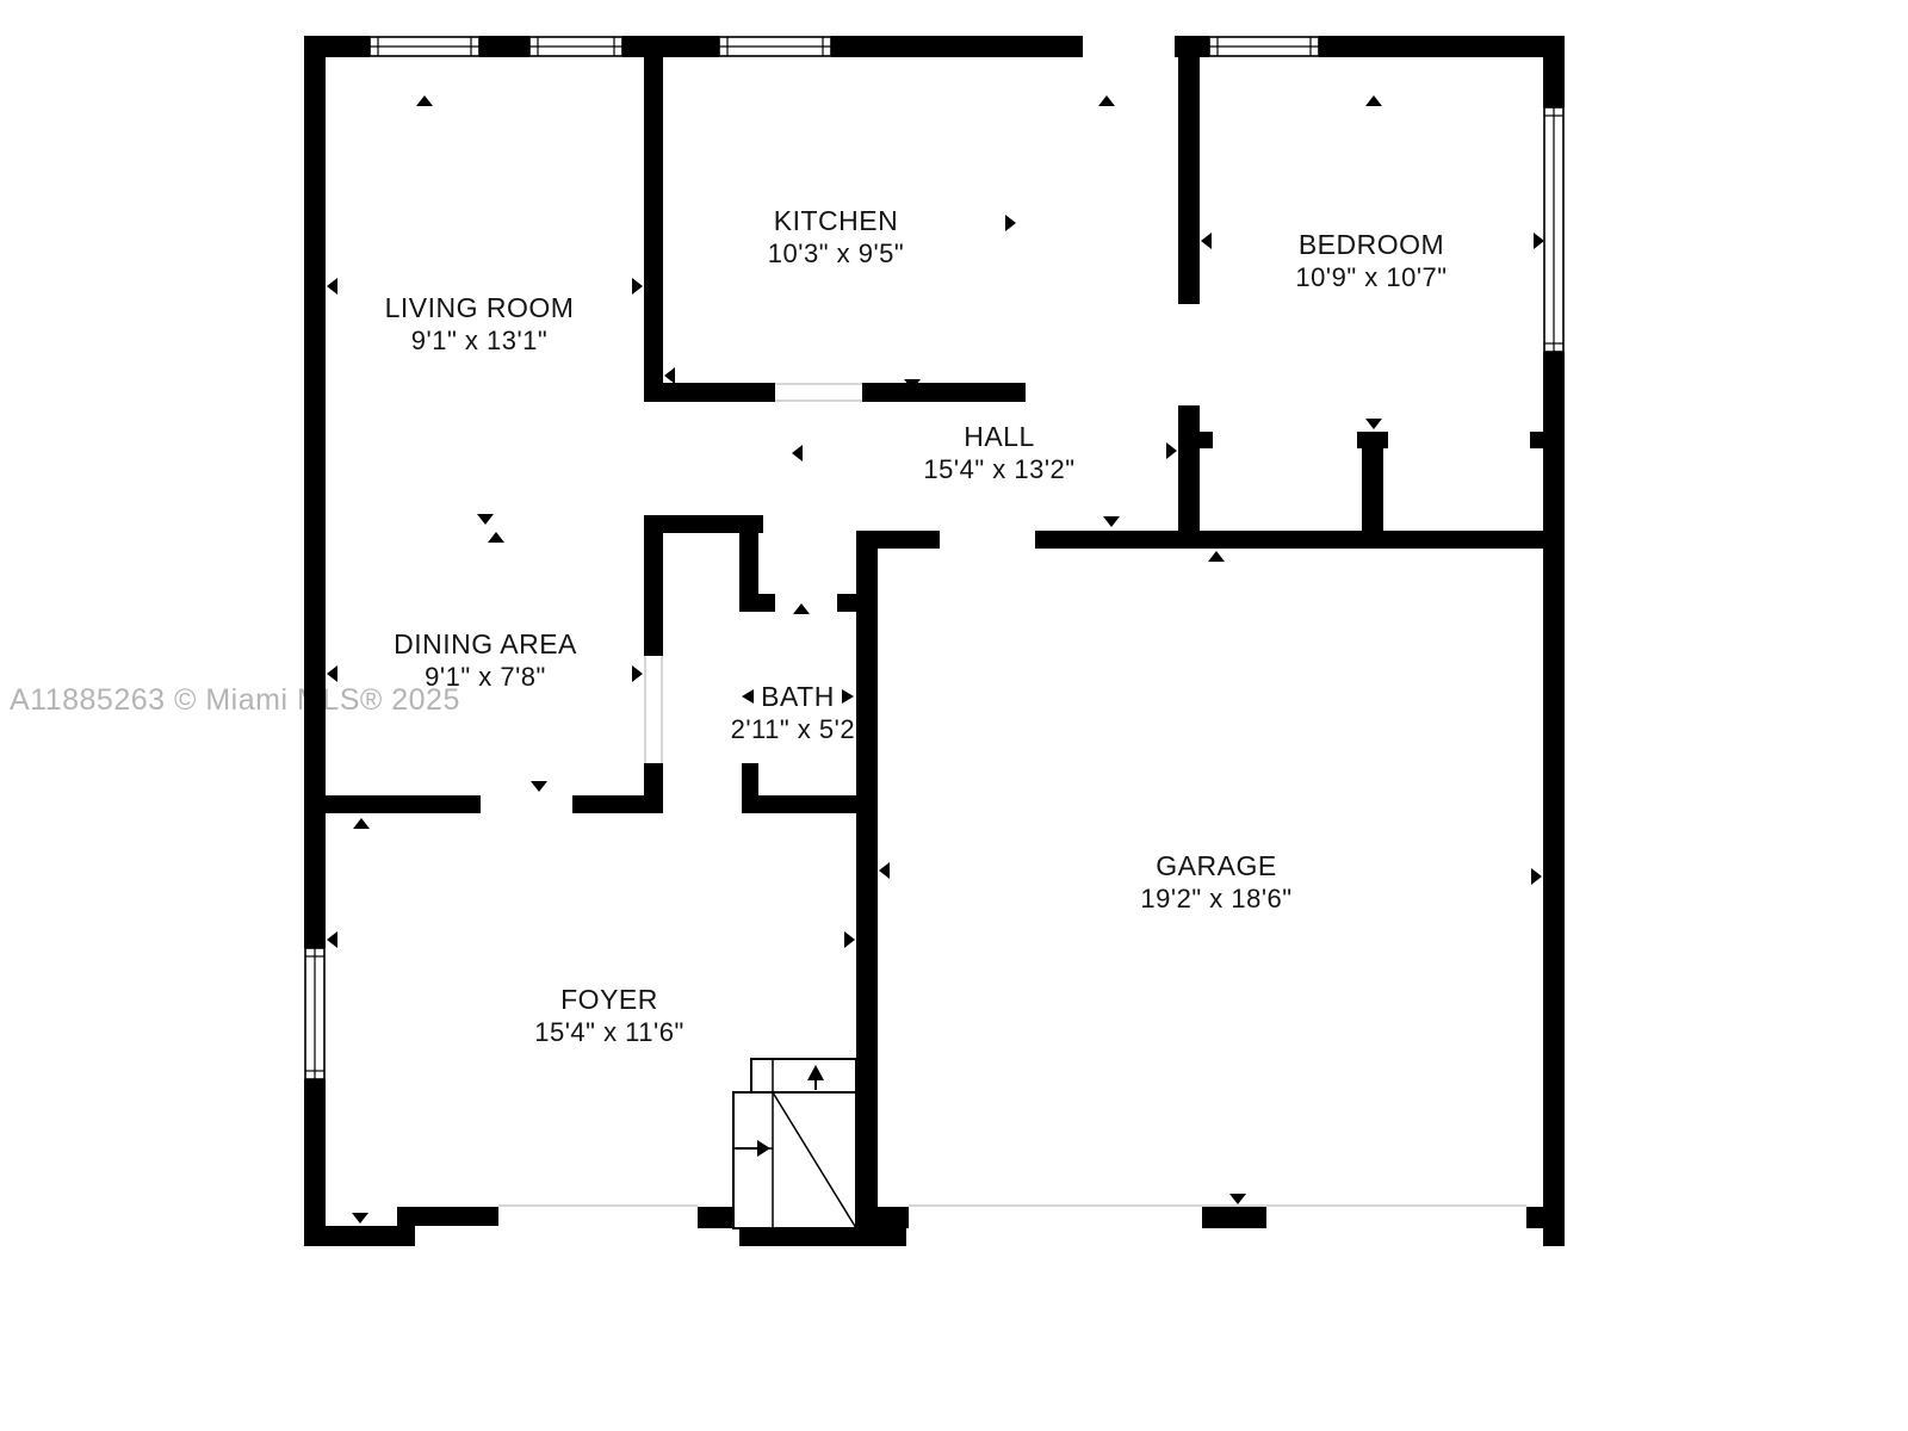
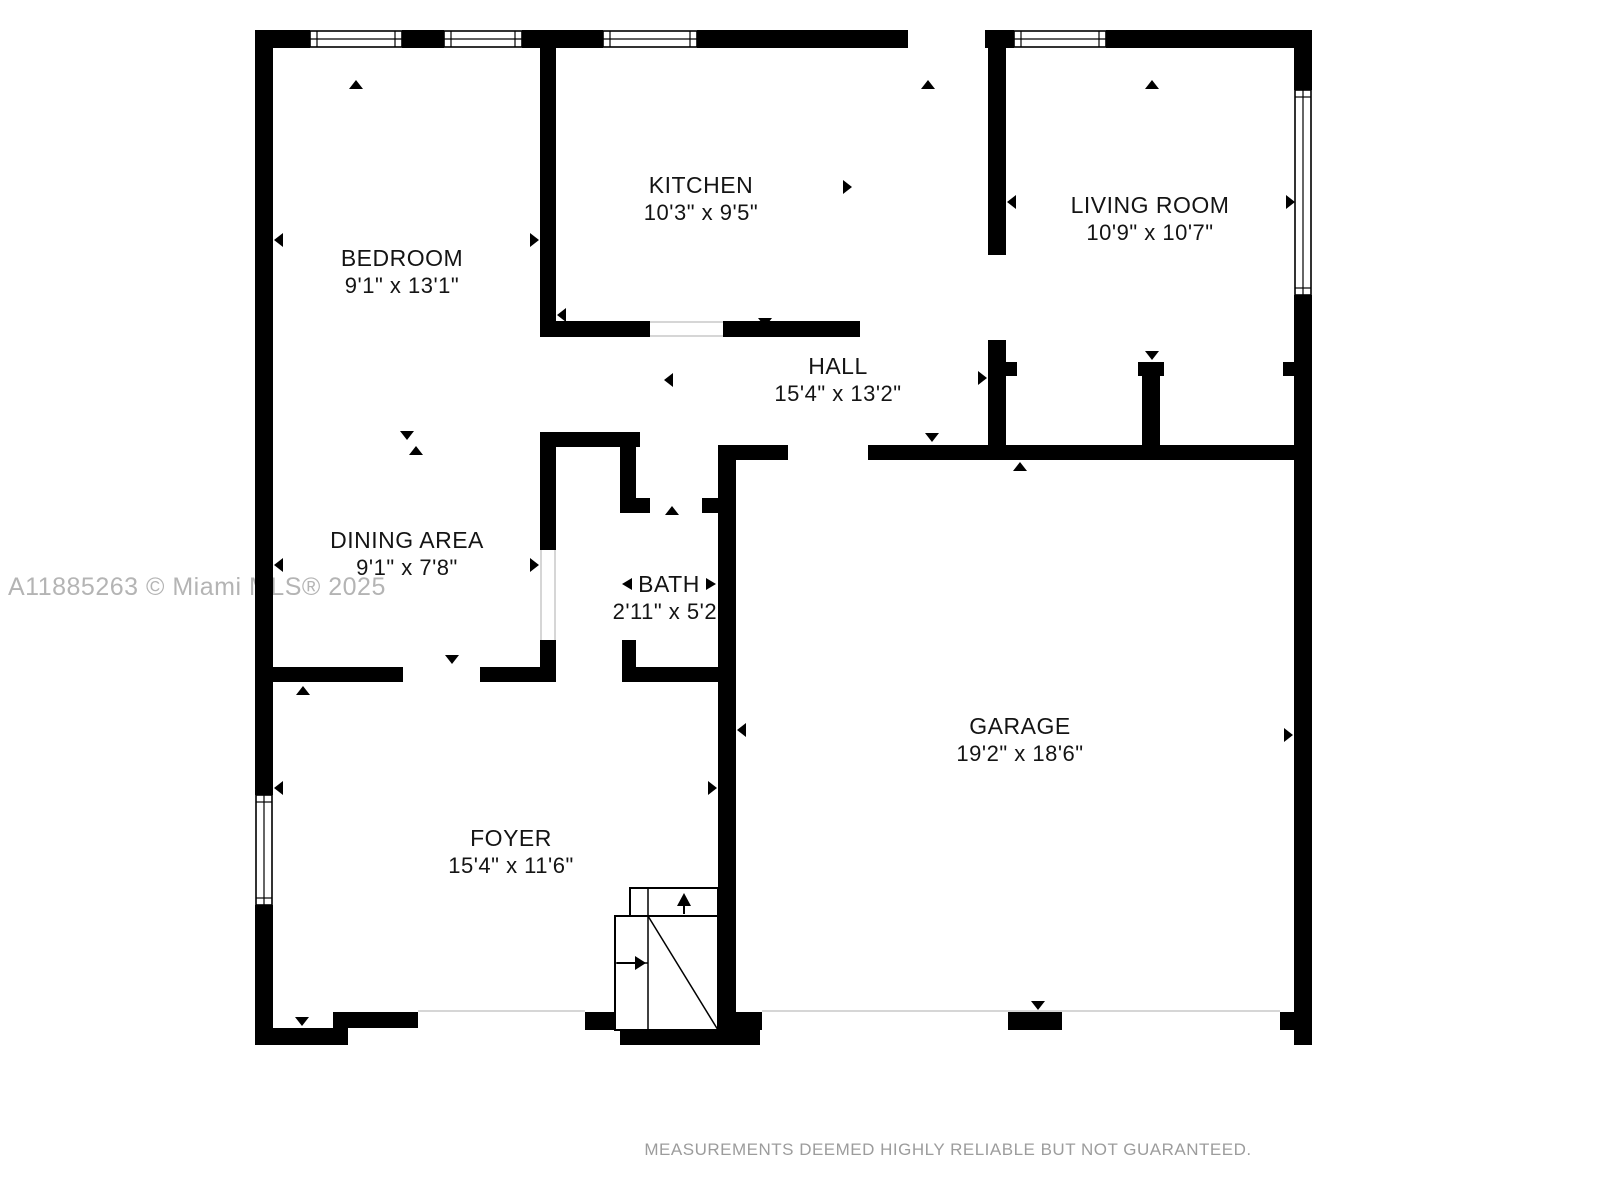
  A11885263 © MiamiLS® 2025
- LIVING ROOM
+ BEDROOM
  9'1" x 13'1"
  KITCHEN
  10'3" x 9'5"
- BEDROOM
+ LIVING ROOM
  10'9" x 10'7"
  HALL
  15'4" x 13'2"
  DINING AREA
  9'1" x 7'8"
  BATH
  2'11" x 5'2
  GARAGE
  19'2" x 18'6"
  FOYER
  15'4" x 11'6"
+ MEASUREMENTS DEEMED HIGHLY RELIABLE BUT NOT GUARANTEED.
